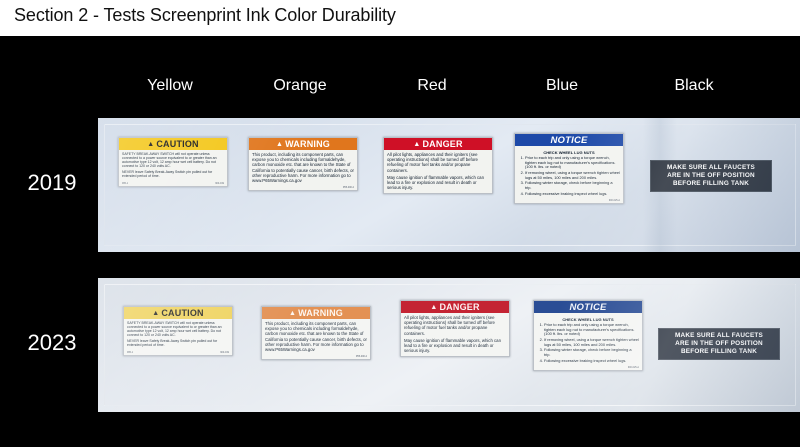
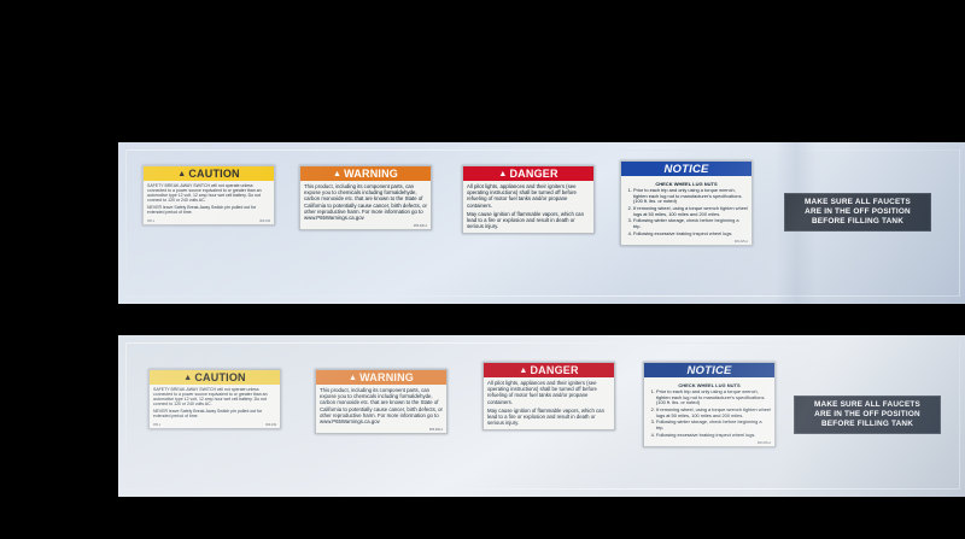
- Section 2 - Tests Screenprint Ink Color Durability
- Yellow
- Orange
- Red
- Blue
- Black
- 2019
- 2023
